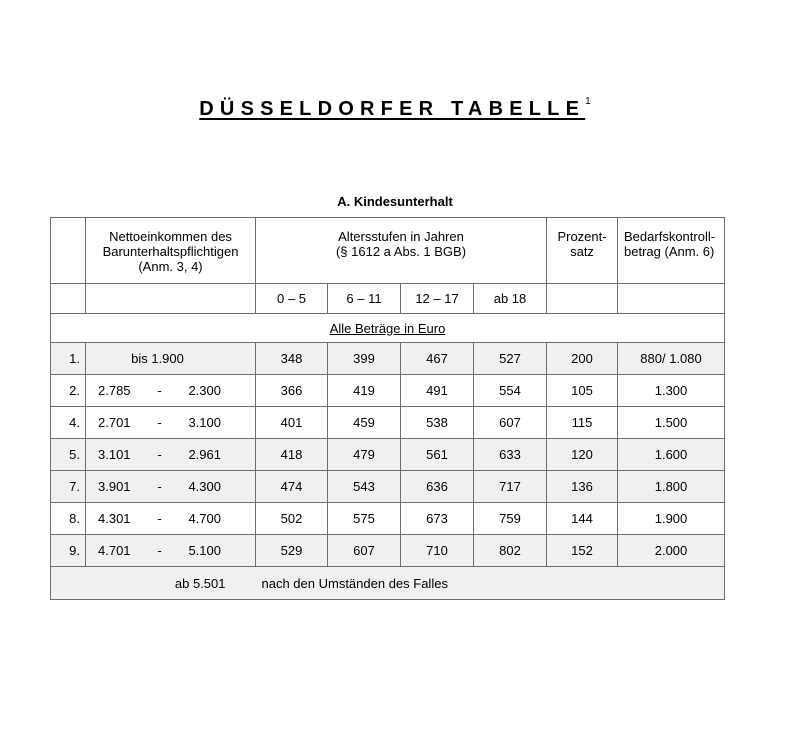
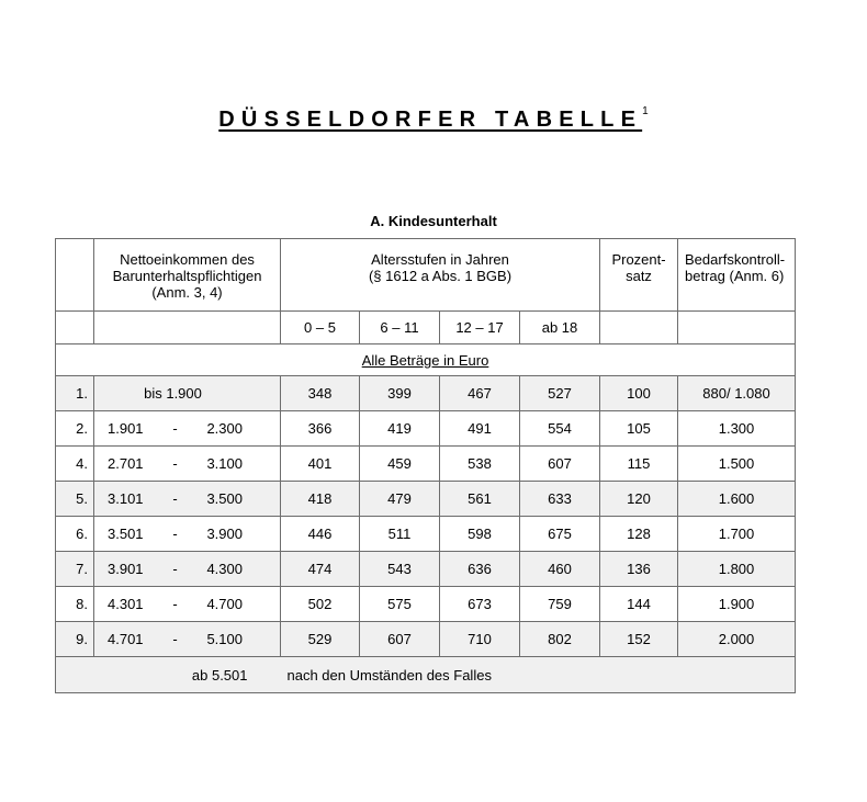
  DÜSSELDORFER TABELLE1
  A. Kindesunterhalt
  	Nettoeinkommen des Barunterhaltspflichtigen (Anm. 3, 4)	Altersstufen in Jahren (§ 1612 a Abs. 1 BGB)	Prozent- satz	Bedarfskontroll- betrag (Anm. 6)
  		0 – 5	6 – 11	12 – 17	ab 18
  Alle Beträge in Euro
- 1.	bis 1.900	348	399	467	527	200	880/ 1.080
+ 1.	bis 1.900	348	399	467	527	100	880/ 1.080
- 2.	2.785 - 2.300	366	419	491	554	105	1.300
+ 2.	1.901 - 2.300	366	419	491	554	105	1.300
  4.	2.701 - 3.100	401	459	538	607	115	1.500
- 5.	3.101 - 2.961	418	479	561	633	120	1.600
+ 5.	3.101 - 3.500	418	479	561	633	120	1.600
+ 6.	3.501 - 3.900	446	511	598	675	128	1.700
- 7.	3.901 - 4.300	474	543	636	717	136	1.800
+ 7.	3.901 - 4.300	474	543	636	460	136	1.800
  8.	4.301 - 4.700	502	575	673	759	144	1.900
  9.	4.701 - 5.100	529	607	710	802	152	2.000
  	ab 5.501	nach den Umständen des Falles
